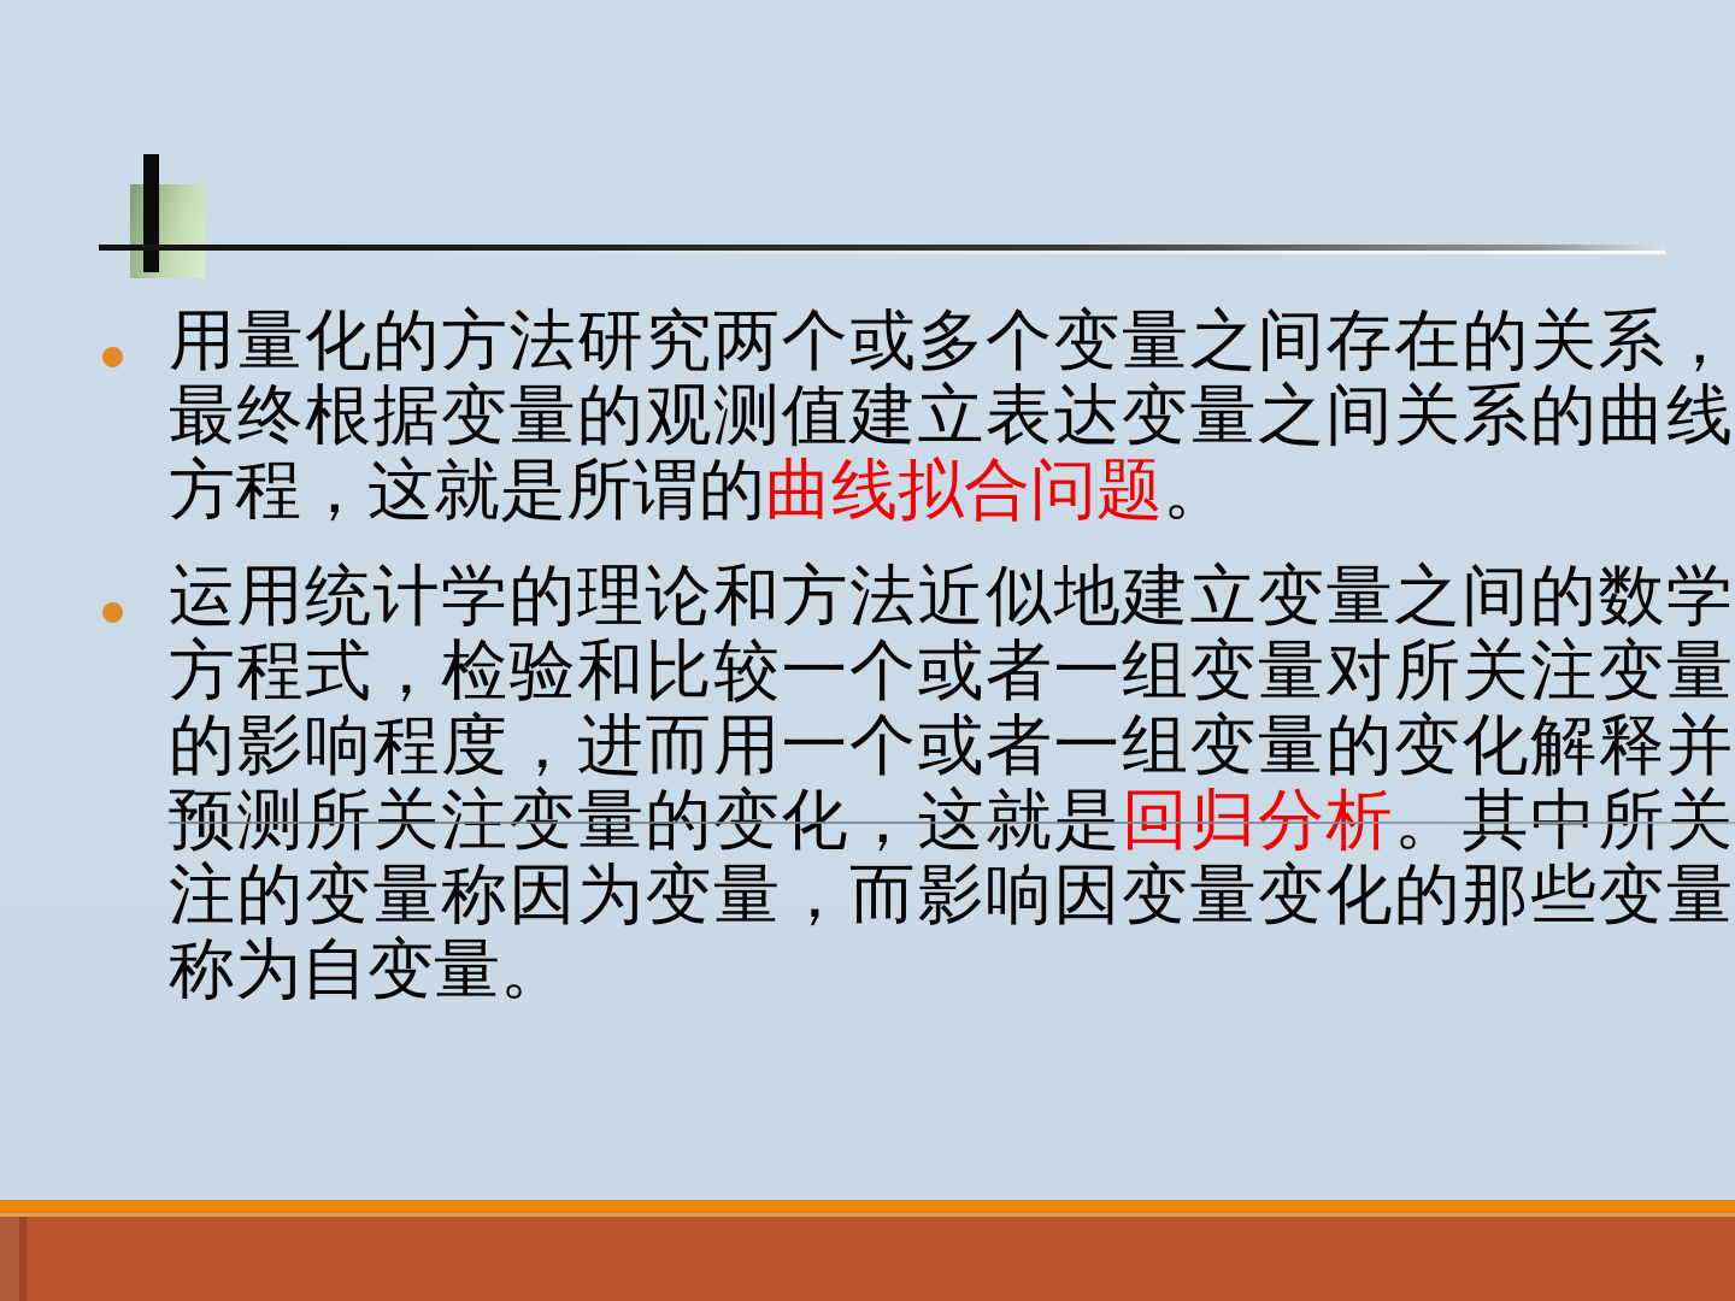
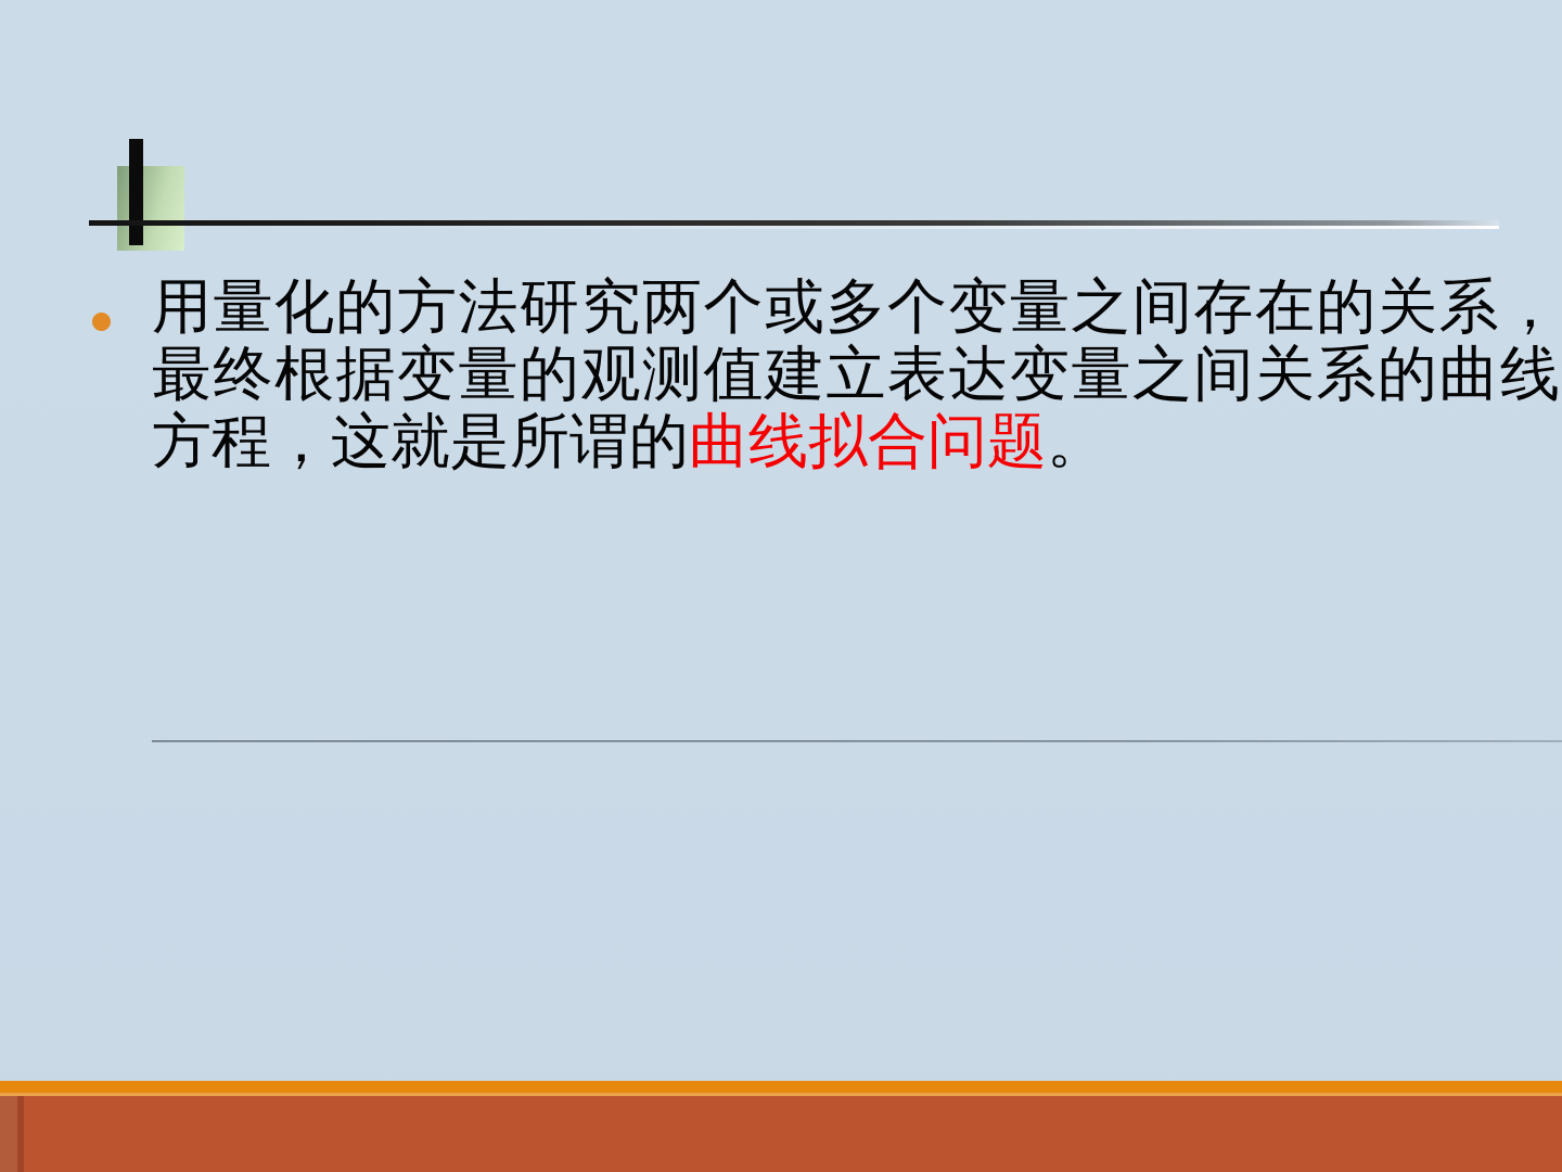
  用量化的方法研究两个或多个变量之间存在的关系，最终根据变量的观测值建立表达变量之间关系的曲线方程，这就是所谓的曲线拟合问题。
- 运用统计学的理论和方法近似地建立变量之间的数学方程式，检验和比较一个或者一组变量对所关注变量的影响程度，进而用一个或者一组变量的变化解释并预测所关注变量的变化，这就是回归分析。其中所关注的变量称因为变量，而影响因变量变化的那些变量称为自变量。
